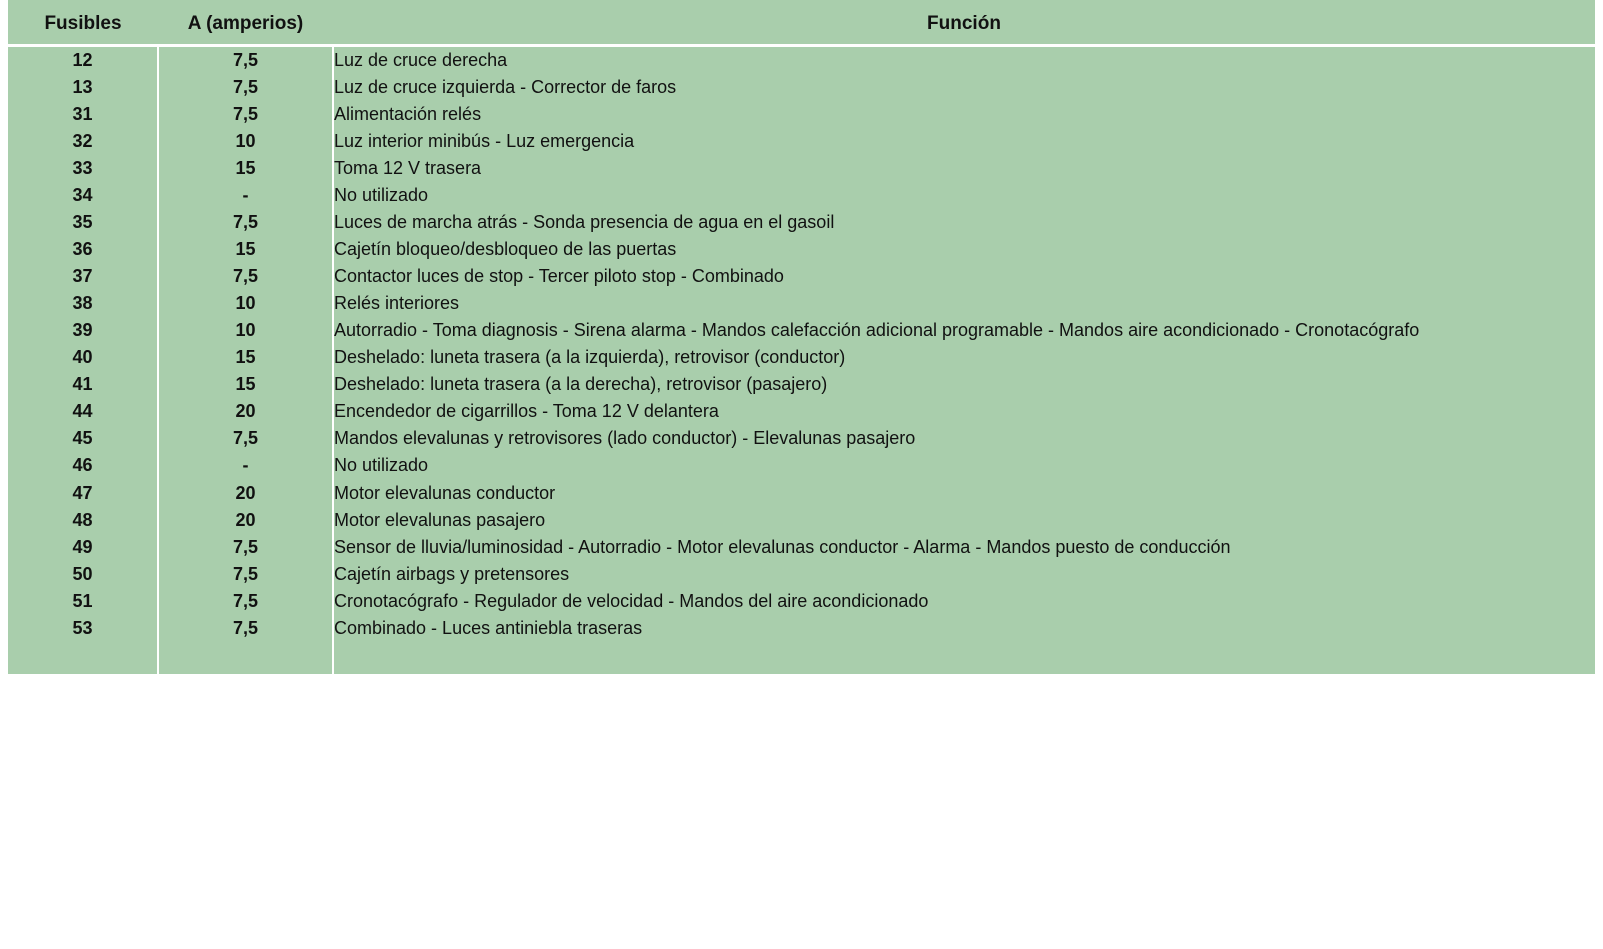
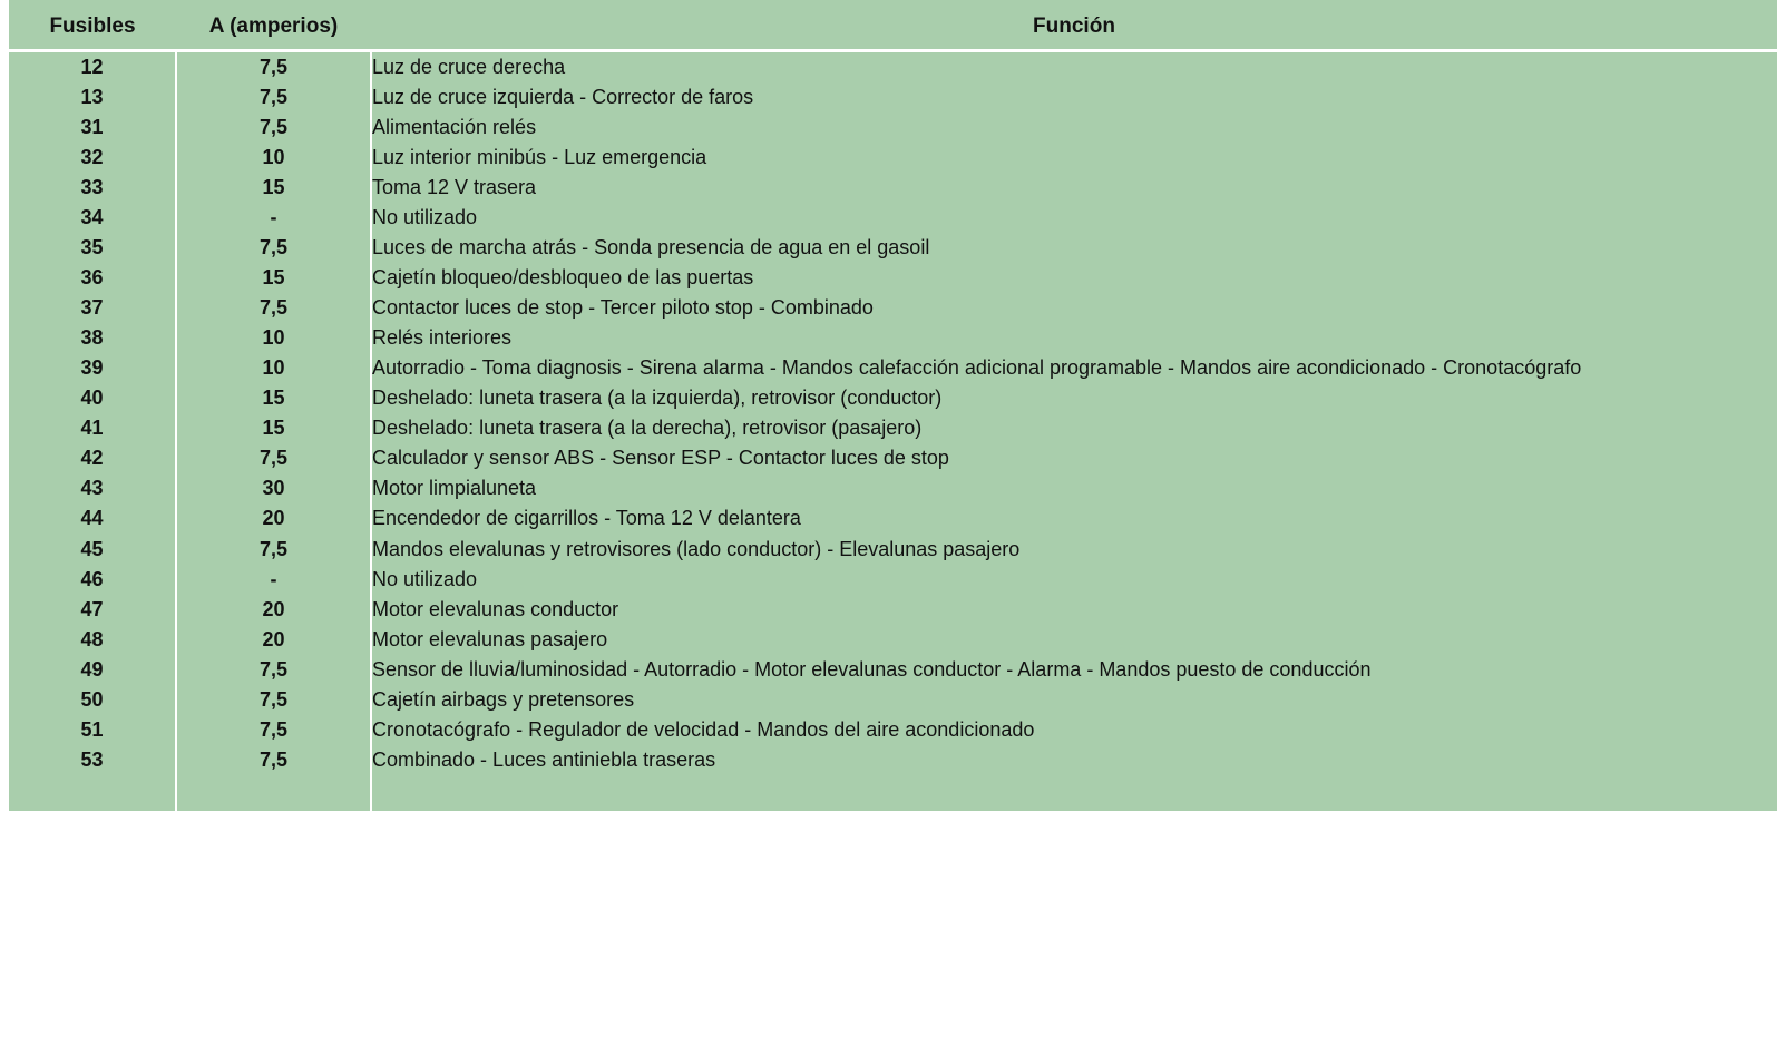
  Fusibles	A (amperios)	Función
  12	7,5	Luz de cruce derecha
  13	7,5	Luz de cruce izquierda - Corrector de faros
  31	7,5	Alimentación relés
  32	10	Luz interior minibús - Luz emergencia
  33	15	Toma 12 V trasera
  34	-	No utilizado
  35	7,5	Luces de marcha atrás - Sonda presencia de agua en el gasoil
  36	15	Cajetín bloqueo/desbloqueo de las puertas
  37	7,5	Contactor luces de stop - Tercer piloto stop - Combinado
  38	10	Relés interiores
  39	10	Autorradio - Toma diagnosis - Sirena alarma - Mandos calefacción adicional programable - Mandos aire acondicionado - Cronotacógrafo
  40	15	Deshelado: luneta trasera (a la izquierda), retrovisor (conductor)
  41	15	Deshelado: luneta trasera (a la derecha), retrovisor (pasajero)
+ 42	7,5	Calculador y sensor ABS - Sensor ESP - Contactor luces de stop
+ 43	30	Motor limpialuneta
  44	20	Encendedor de cigarrillos - Toma 12 V delantera
  45	7,5	Mandos elevalunas y retrovisores (lado conductor) - Elevalunas pasajero
  46	-	No utilizado
  47	20	Motor elevalunas conductor
  48	20	Motor elevalunas pasajero
  49	7,5	Sensor de lluvia/luminosidad - Autorradio - Motor elevalunas conductor - Alarma - Mandos puesto de conducción
  50	7,5	Cajetín airbags y pretensores
  51	7,5	Cronotacógrafo - Regulador de velocidad - Mandos del aire acondicionado
  53	7,5	Combinado - Luces antiniebla traseras
